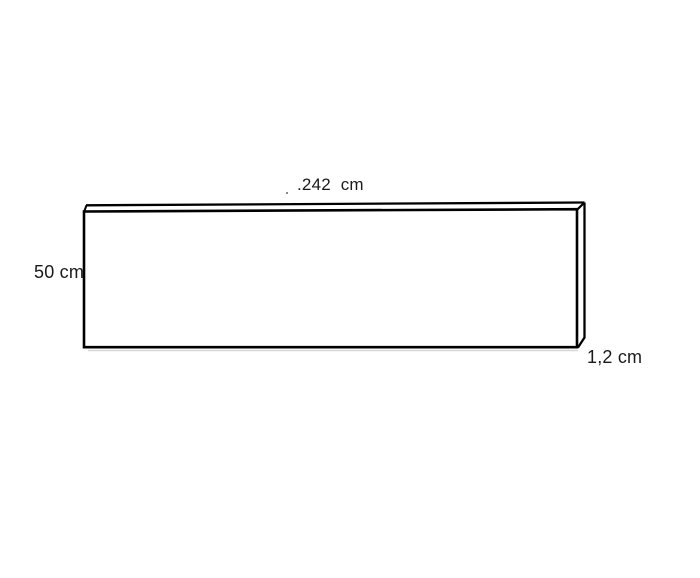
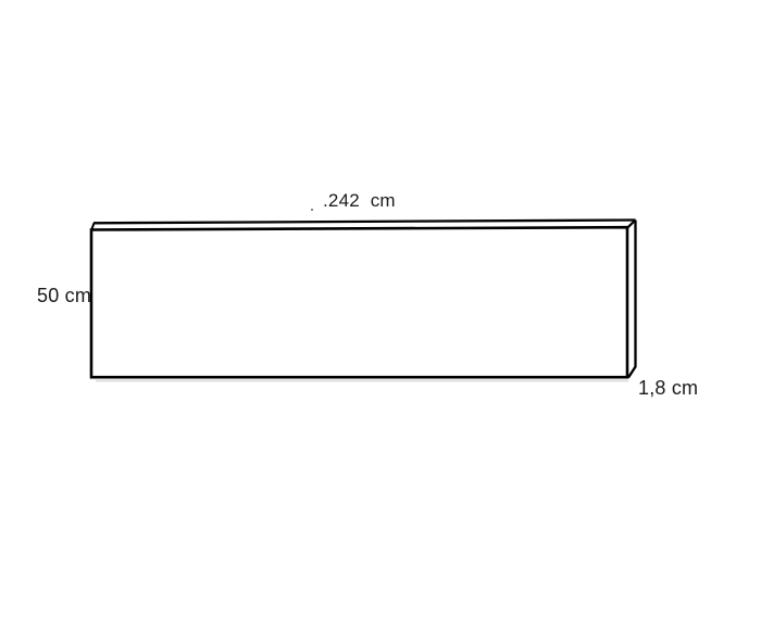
  .242 cm
  50 cm
- 1,2 cm
+ 1,8 cm
